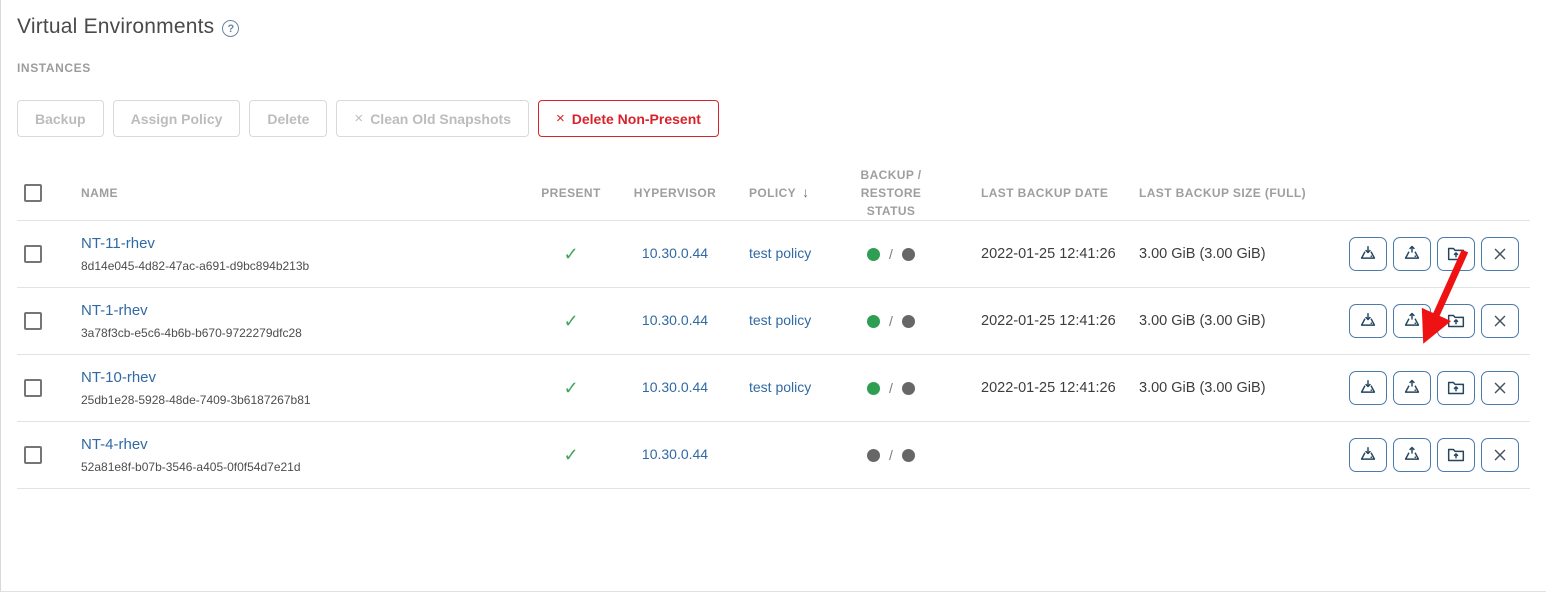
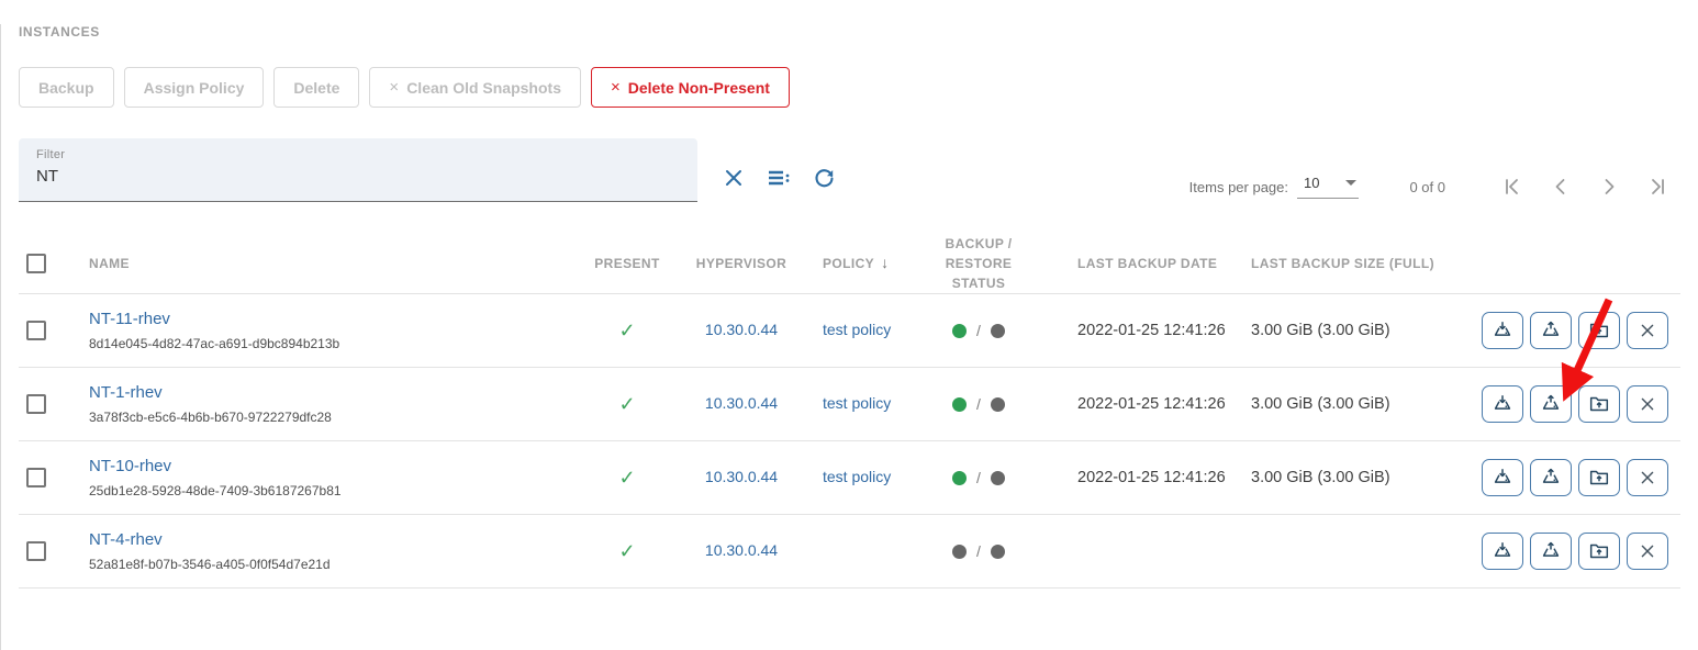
- Virtual Environments
- ?
  INSTANCES
  Backup
  Assign Policy
  Delete
  ×
  Clean Old Snapshots
  ×
  Delete Non-Present
+ Filter
+ NT
+ Items per page:
+ 10
+ 0 of 0
  NAME
  PRESENT
  HYPERVISOR
  POLICY
  ↓
  BACKUP / RESTORE
  STATUS
  LAST BACKUP DATE
  LAST BACKUP SIZE (FULL)
  NT-11-rhev
  8d14e045-4d82-47ac-a691-d9bc894b213b
  ✓
  10.30.0.44
  test policy
  /
  2022-01-25 12:41:26
  3.00 GiB (3.00 GiB)
  NT-1-rhev
  3a78f3cb-e5c6-4b6b-b670-9722279dfc28
  ✓
  10.30.0.44
  test policy
  /
  2022-01-25 12:41:26
  3.00 GiB (3.00 GiB)
  NT-10-rhev
  25db1e28-5928-48de-7409-3b6187267b81
  ✓
  10.30.0.44
  test policy
  /
  2022-01-25 12:41:26
  3.00 GiB (3.00 GiB)
  NT-4-rhev
  52a81e8f-b07b-3546-a405-0f0f54d7e21d
  ✓
  10.30.0.44
  /
